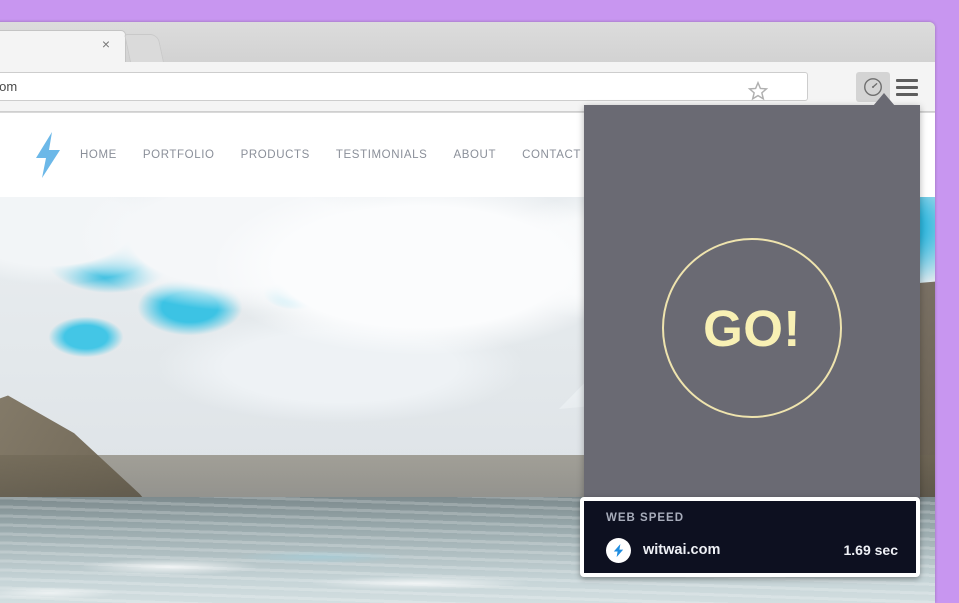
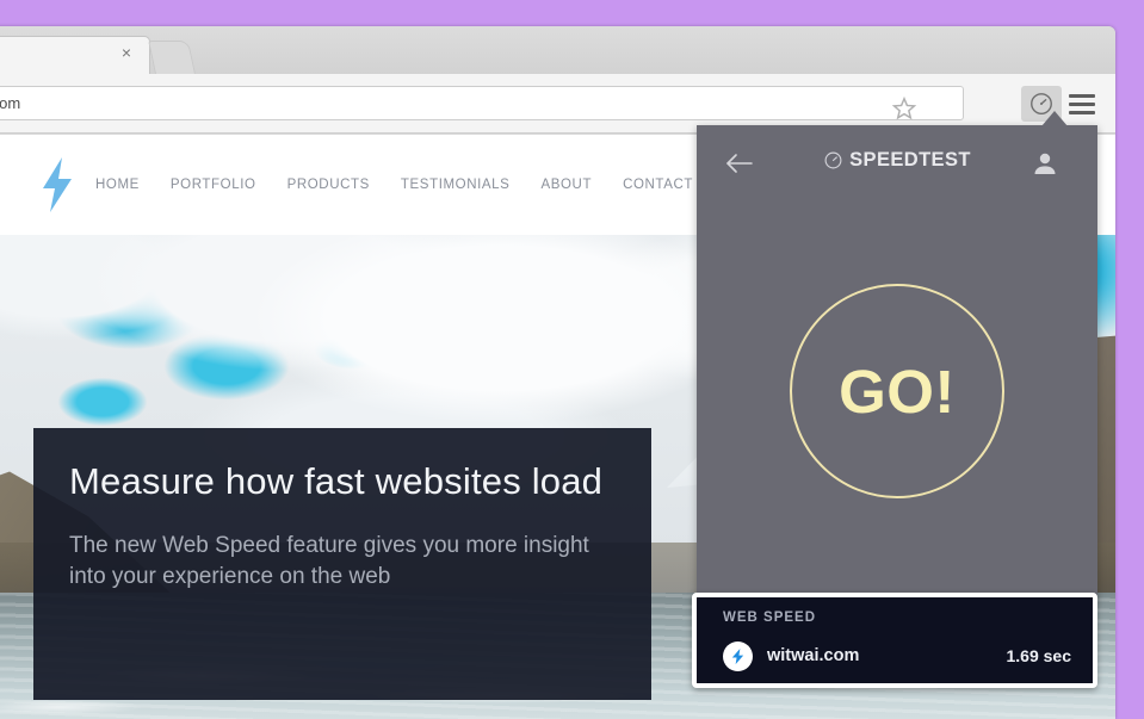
  ×
  HOME
  PORTFOLIO
  PRODUCTS
  TESTIMONIALS
  ABOUT
  CONTACT
+ Measure how fast websites load
+ The new Web Speed feature gives you more insight into your experience on the web
+ SPEEDTEST
  GO!
  WEB SPEED
  witwai.com
  1.69 sec
